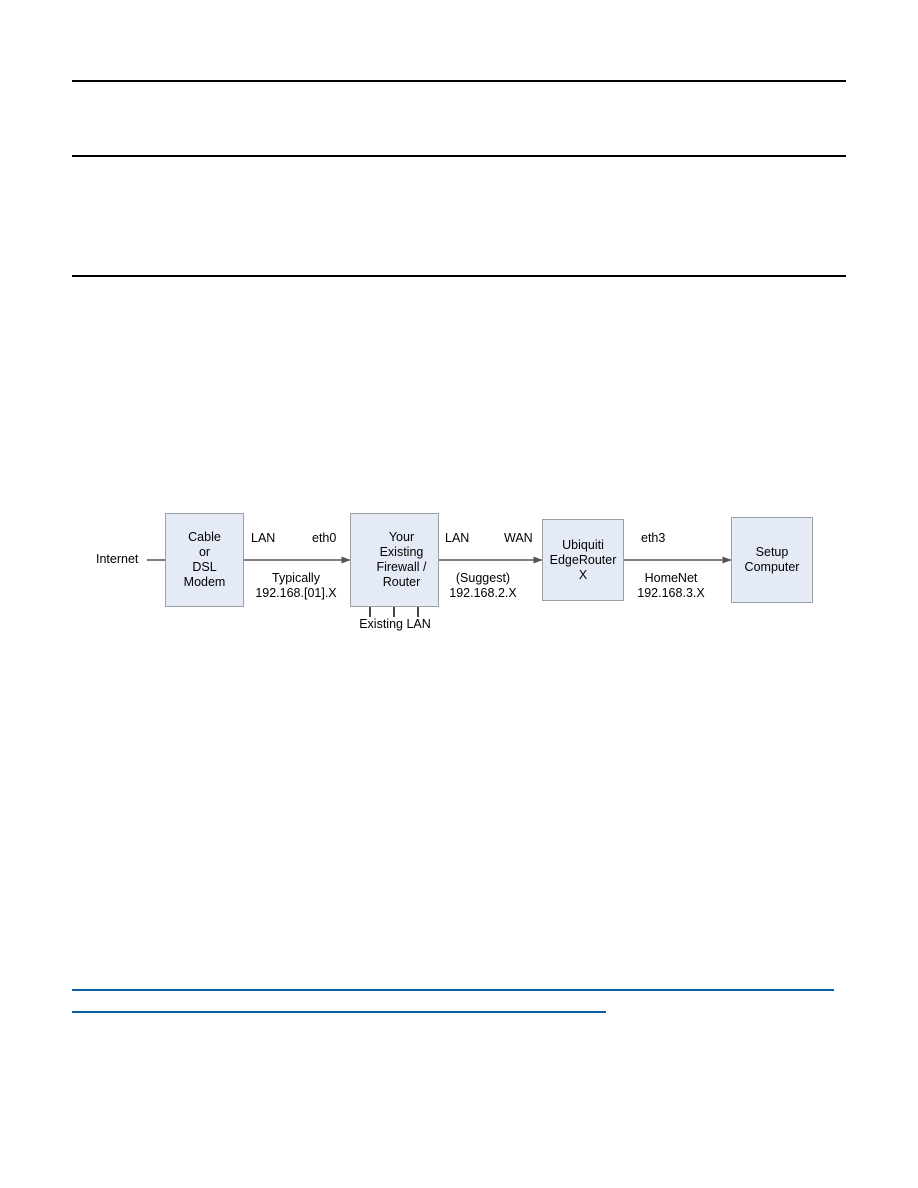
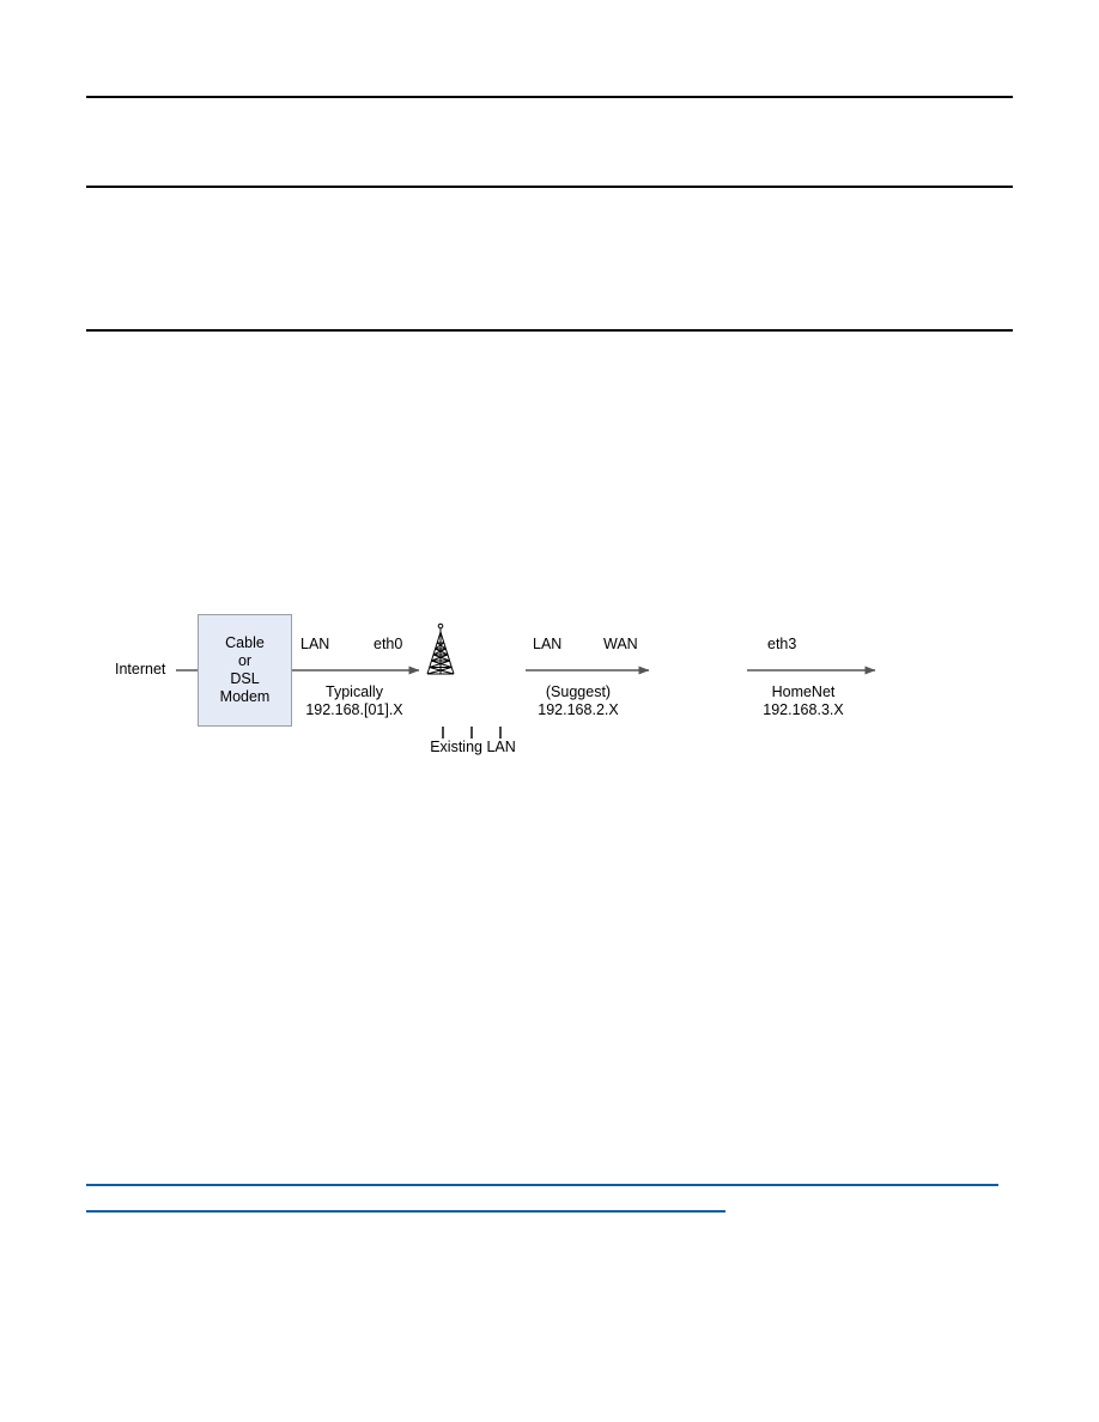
  Cable
  or
  DSL
  Modem
- Your
- Existing
- Firewall /
- Router
- Ubiquiti
- EdgeRouter
- X
- Setup
- Computer
  Internet
  LAN
  eth0
  Typically
  192.168.[01].X
  LAN
  WAN
  (Suggest)
  192.168.2.X
  eth3
  HomeNet
  192.168.3.X
  Existing LAN
